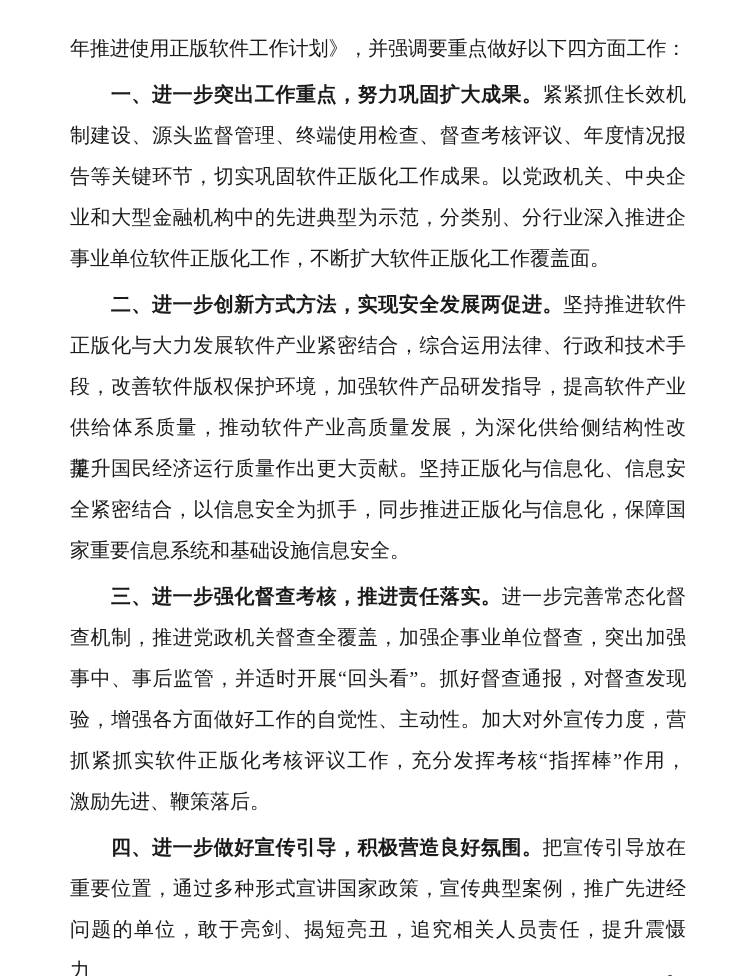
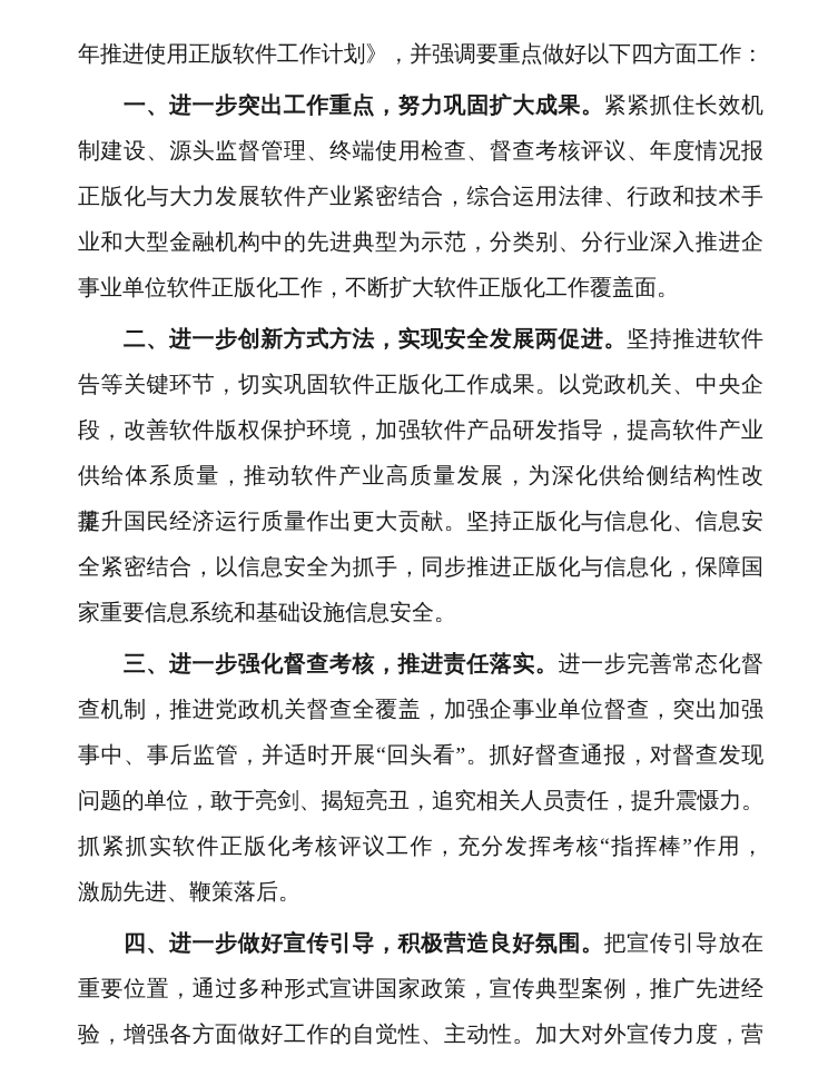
  年推进使用正版软件工作计划》，并强调要重点做好以下四方面工作：
  一、进一步突出工作重点，努力巩固扩大成果。紧紧抓住长效机
  制建设、源头监督管理、终端使用检查、督查考核评议、年度情况报
- 告等关键环节，切实巩固软件正版化工作成果。以党政机关、中央企
+ 正版化与大力发展软件产业紧密结合，综合运用法律、行政和技术手
  业和大型金融机构中的先进典型为示范，分类别、分行业深入推进企
  事业单位软件正版化工作，不断扩大软件正版化工作覆盖面。
  二、进一步创新方式方法，实现安全发展两促进。坚持推进软件
- 正版化与大力发展软件产业紧密结合，综合运用法律、行政和技术手
+ 告等关键环节，切实巩固软件正版化工作成果。以党政机关、中央企
  段，改善软件版权保护环境，加强软件产品研发指导，提高软件产业
  供给体系质量，推动软件产业高质量发展，为深化供给侧结构性改革、
  提升国民经济运行质量作出更大贡献。坚持正版化与信息化、信息安
  全紧密结合，以信息安全为抓手，同步推进正版化与信息化，保障国
  家重要信息系统和基础设施信息安全。
  三、进一步强化督查考核，推进责任落实。进一步完善常态化督
  查机制，推进党政机关督查全覆盖，加强企事业单位督查，突出加强
  事中、事后监管，并适时开展“回头看”。抓好督查通报，对督查发现
- 验，增强各方面做好工作的自觉性、主动性。加大对外宣传力度，营
+ 问题的单位，敢于亮剑、揭短亮丑，追究相关人员责任，提升震慑力。
  抓紧抓实软件正版化考核评议工作，充分发挥考核“指挥棒”作用，
  激励先进、鞭策落后。
  四、进一步做好宣传引导，积极营造良好氛围。把宣传引导放在
  重要位置，通过多种形式宣讲国家政策，宣传典型案例，推广先进经
- 问题的单位，敢于亮剑、揭短亮丑，追究相关人员责任，提升震慑力。
+ 验，增强各方面做好工作的自觉性、主动性。加大对外宣传力度，营
